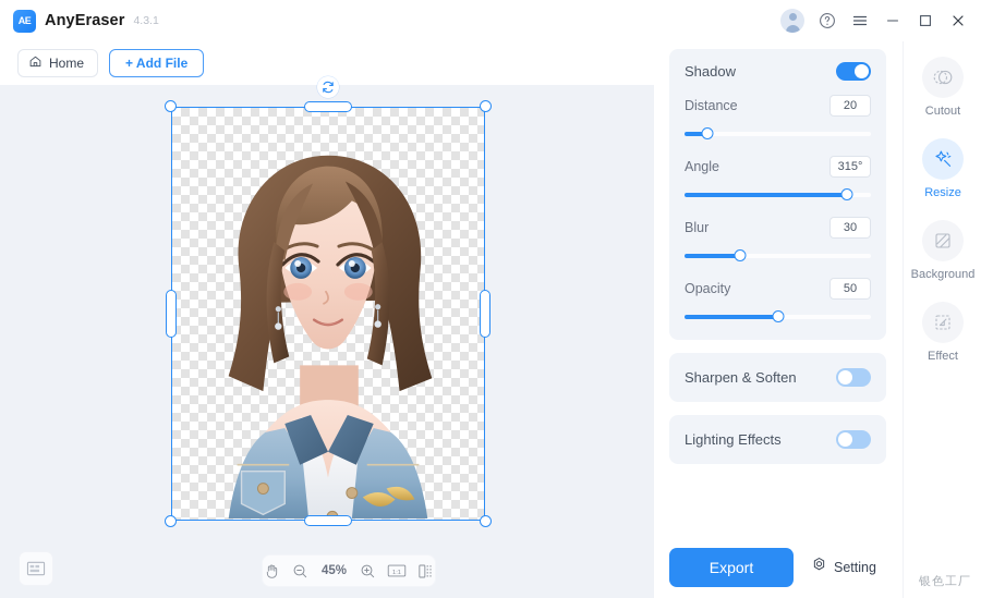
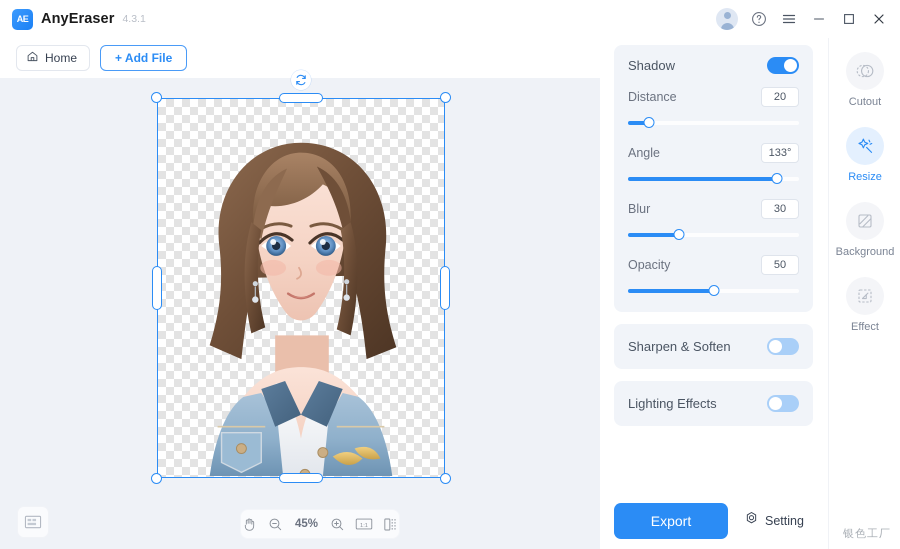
  AE
  AnyEraser
  4.3.1
  Home
  + Add File
  45%
  Shadow
  Distance
  20
  Angle
- 315°
+ 133°
  Blur
  30
  Opacity
  50
  Sharpen & Soften
  Lighting Effects
  Export
  Setting
  Cutout
  Resize
  Background
  Effect
  银色工厂
